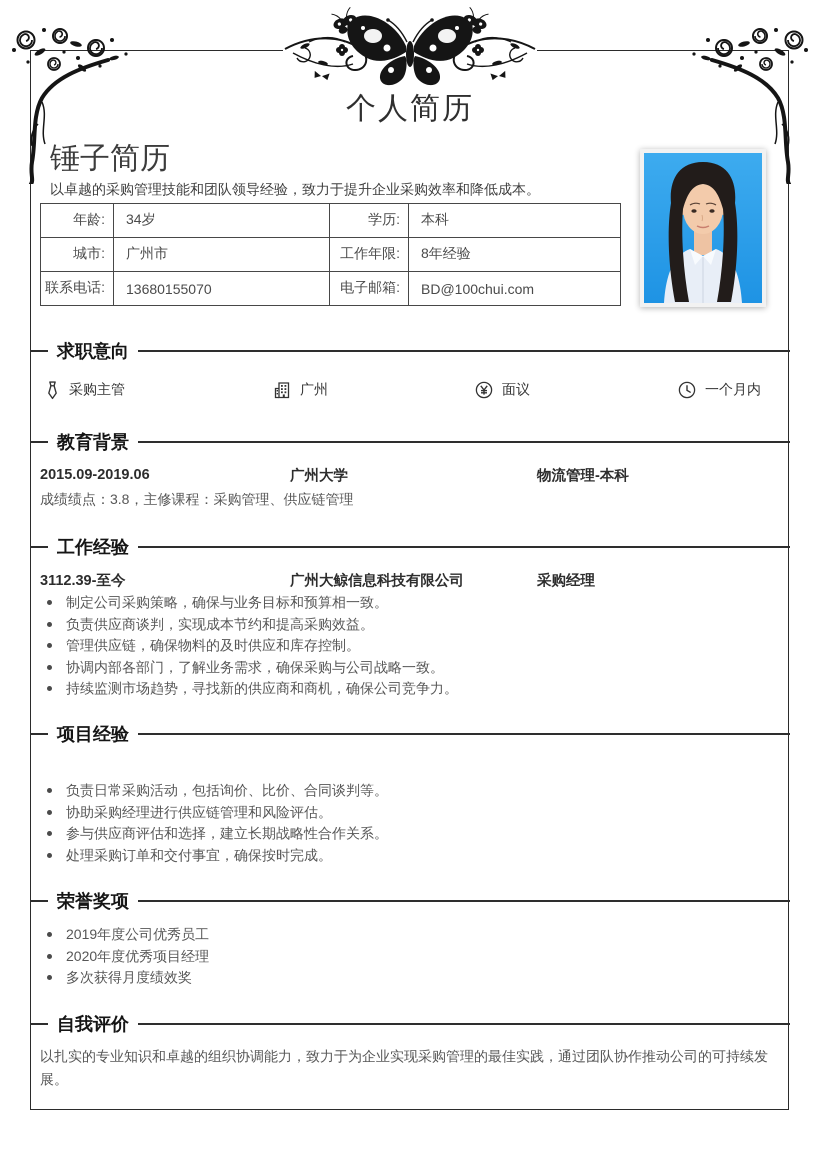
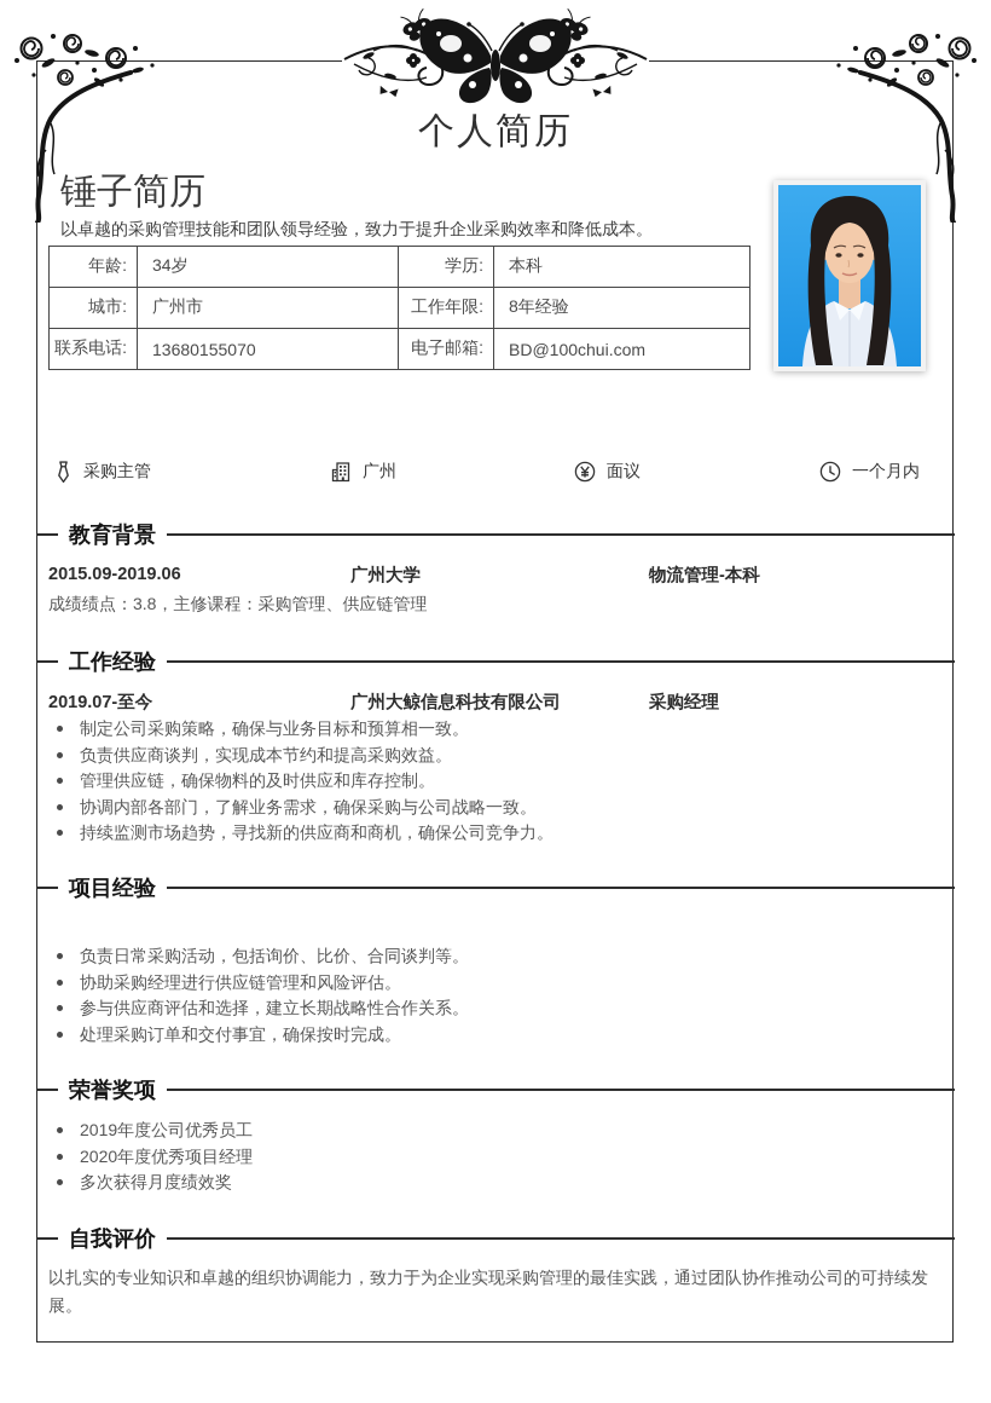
  个人简历
  锤子简历
  以卓越的采购管理技能和团队领导经验，致力于提升企业采购效率和降低成本。
  年龄:	34岁	学历:	本科
  城市:	广州市	工作年限:	8年经验
  联系电话:	13680155070	电子邮箱:	BD@100chui.com
- 求职意向
  采购主管
  广州
  面议
  一个月内
  教育背景
  2015.09-2019.06
  广州大学
  物流管理-本科
  成绩绩点：3.8，主修课程：采购管理、供应链管理
  工作经验
- 3112.39-至今
+ 2019.07-至今
  广州大鲸信息科技有限公司
  采购经理
  制定公司采购策略，确保与业务目标和预算相一致。
  负责供应商谈判，实现成本节约和提高采购效益。
  管理供应链，确保物料的及时供应和库存控制。
  协调内部各部门，了解业务需求，确保采购与公司战略一致。
  持续监测市场趋势，寻找新的供应商和商机，确保公司竞争力。
  项目经验
  负责日常采购活动，包括询价、比价、合同谈判等。
  协助采购经理进行供应链管理和风险评估。
  参与供应商评估和选择，建立长期战略性合作关系。
  处理采购订单和交付事宜，确保按时完成。
  荣誉奖项
  2019年度公司优秀员工
  2020年度优秀项目经理
  多次获得月度绩效奖
  自我评价
  以扎实的专业知识和卓越的组织协调能力，致力于为企业实现采购管理的最佳实践，通过团队协作推动公司的可持续发展。
